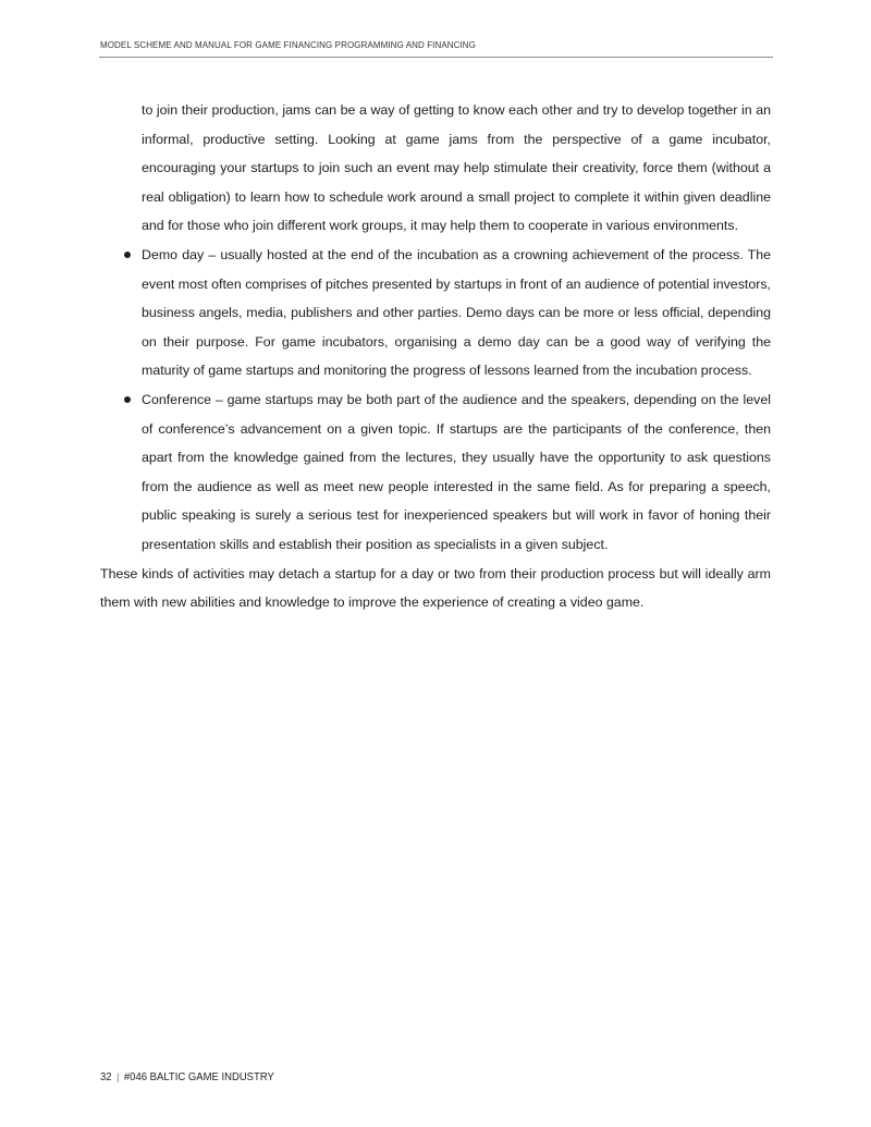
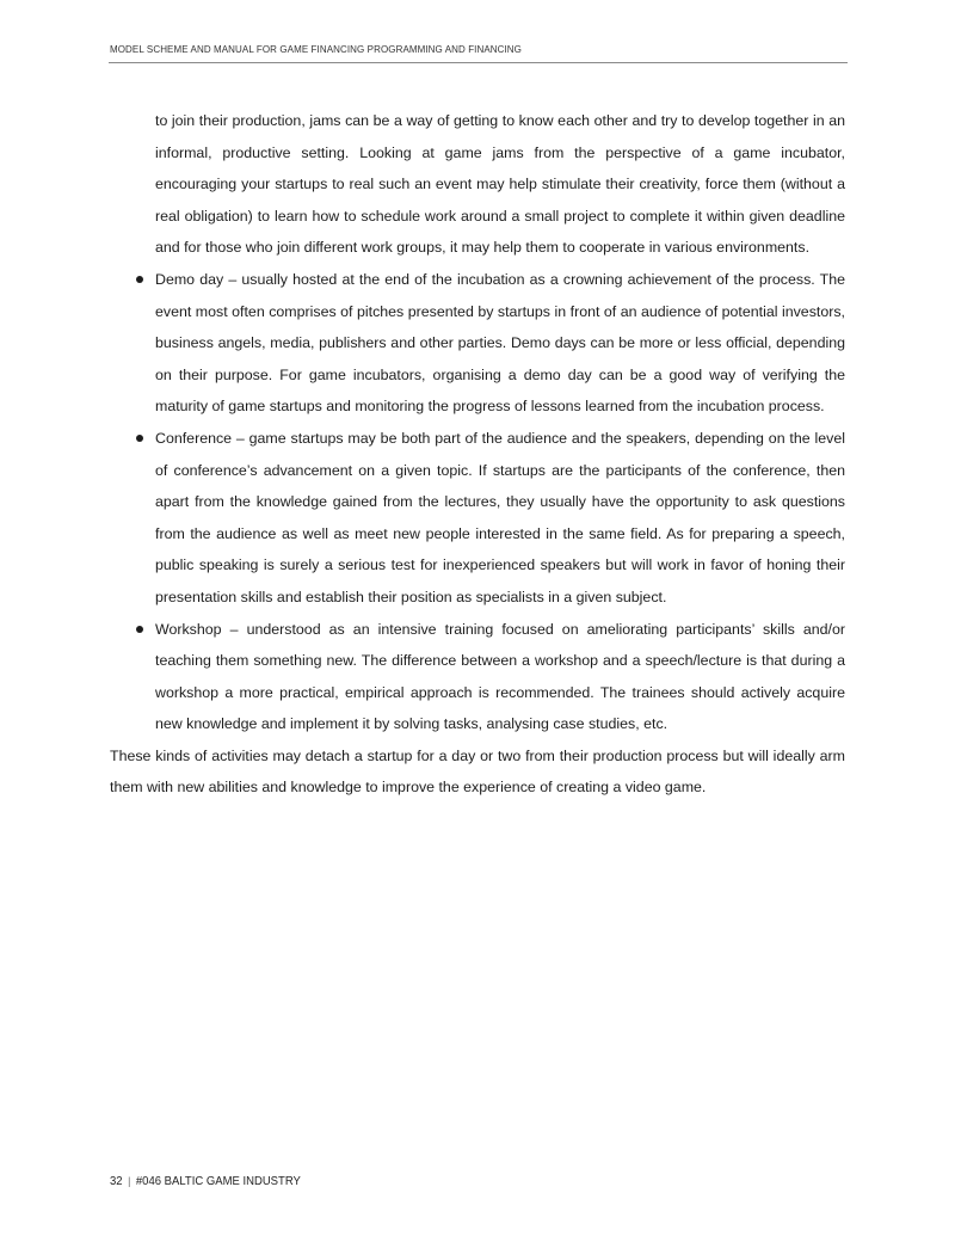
  MODEL SCHEME AND MANUAL FOR GAME FINANCING PROGRAMMING AND FINANCING
- to join their production, jams can be a way of getting to know each other and try to develop together in an informal, productive setting. Looking at game jams from the perspective of a game incubator, encouraging your startups to join such an event may help stimulate their creativity, force them (without a real obligation) to learn how to schedule work around a small project to complete it within given deadline and for those who join different work groups, it may help them to cooperate in various environments.
+ to join their production, jams can be a way of getting to know each other and try to develop together in an informal, productive setting. Looking at game jams from the perspective of a game incubator, encouraging your startups to real such an event may help stimulate their creativity, force them (without a real obligation) to learn how to schedule work around a small project to complete it within given deadline and for those who join different work groups, it may help them to cooperate in various environments.
  Demo day – usually hosted at the end of the incubation as a crowning achievement of the process. The event most often comprises of pitches presented by startups in front of an audience of potential investors, business angels, media, publishers and other parties. Demo days can be more or less official, depending on their purpose. For game incubators, organising a demo day can be a good way of verifying the maturity of game startups and monitoring the progress of lessons learned from the incubation process.
  Conference – game startups may be both part of the audience and the speakers, depending on the level of conference’s advancement on a given topic. If startups are the participants of the conference, then apart from the knowledge gained from the lectures, they usually have the opportunity to ask questions from the audience as well as meet new people interested in the same field. As for preparing a speech, public speaking is surely a serious test for inexperienced speakers but will work in favor of honing their presentation skills and establish their position as specialists in a given subject.
+ Workshop – understood as an intensive training focused on ameliorating participants’ skills and/or teaching them something new. The difference between a workshop and a speech/lecture is that during a workshop a more practical, empirical approach is recommended. The trainees should actively acquire new knowledge and implement it by solving tasks, analysing case studies, etc.
  These kinds of activities may detach a startup for a day or two from their production process but will ideally arm them with new abilities and knowledge to improve the experience of creating a video game.
  32 | #046 BALTIC GAME INDUSTRY
